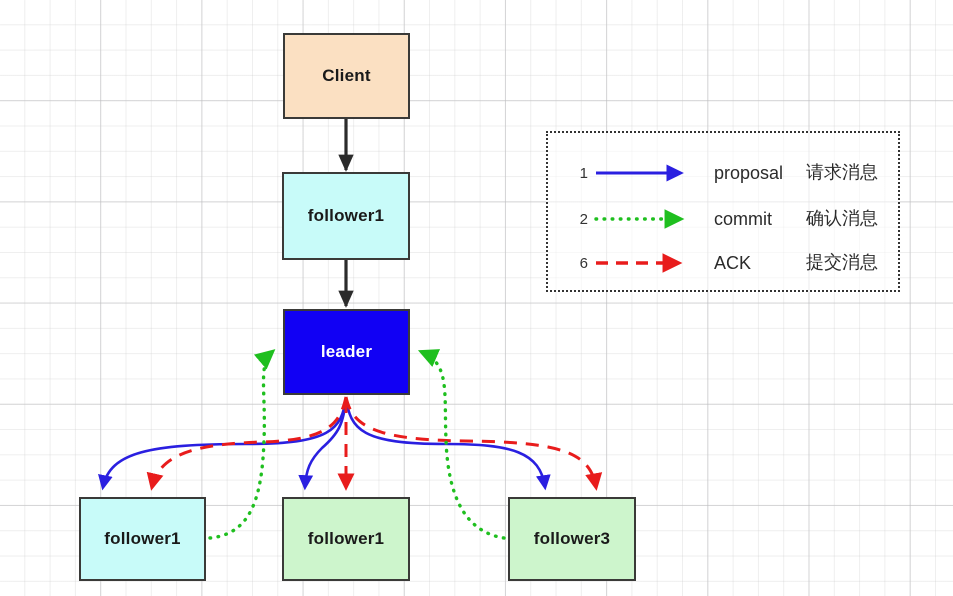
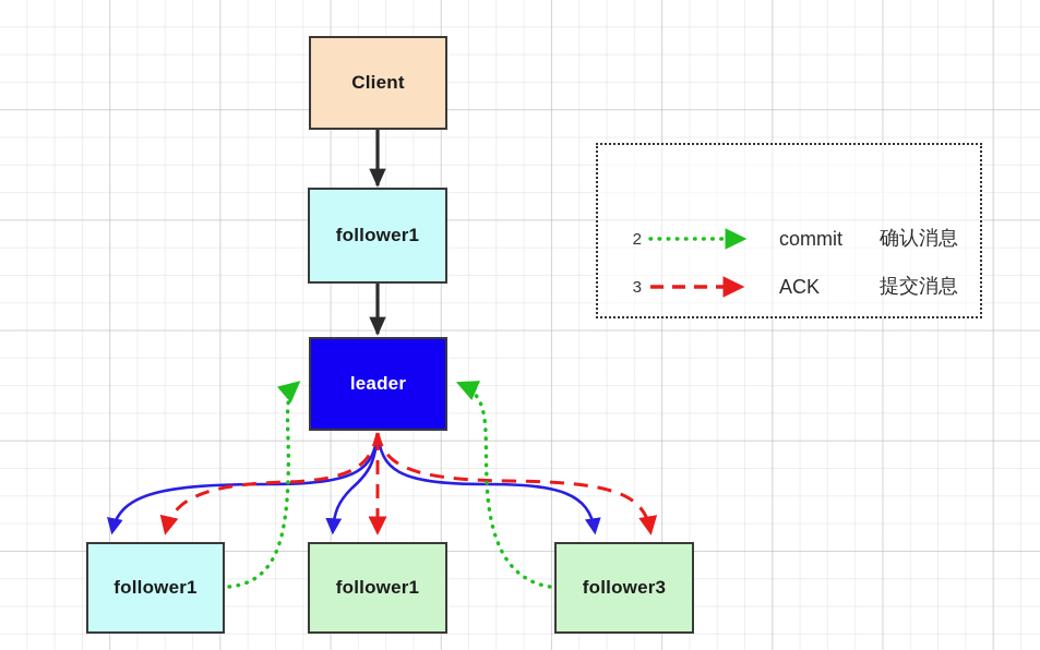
  Client
  follower1
  leader
  follower1
  follower1
  follower3
- 1
- proposal
- 请求消息
  2
  commit
  确认消息
- 6
+ 3
  ACK
  提交消息
